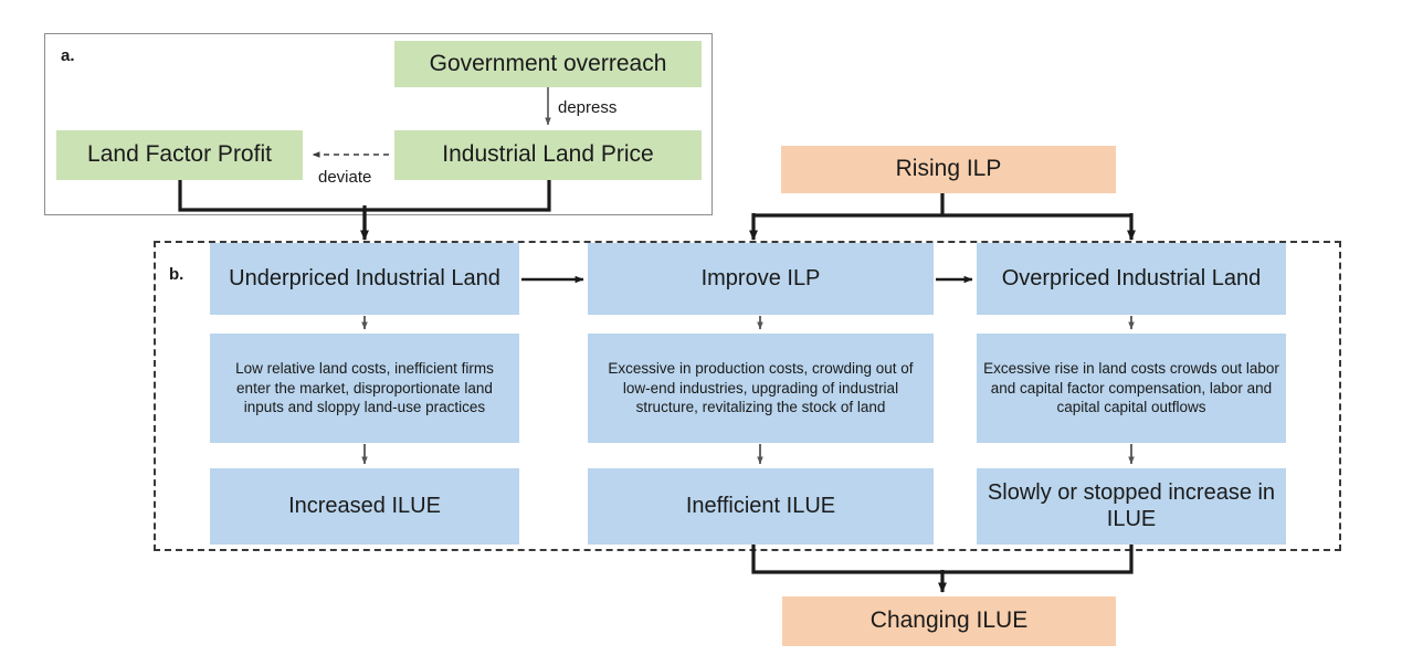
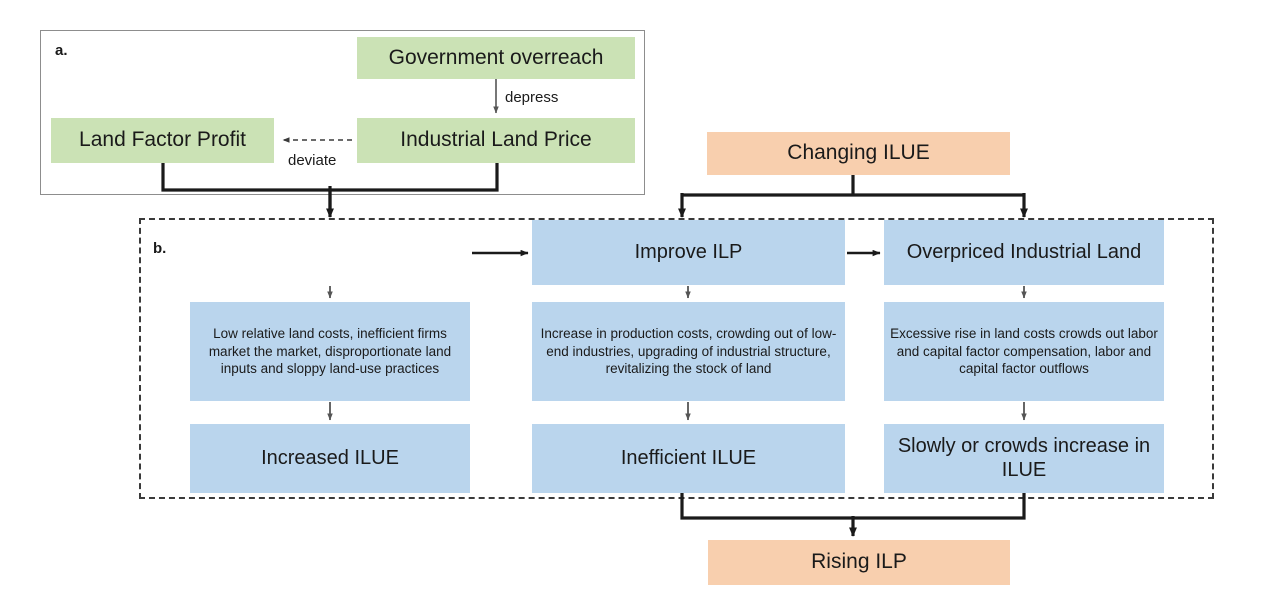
  a.
  Government overreach
  Industrial Land Price
  Land Factor Profit
  depress
  deviate
- Rising ILP
+ Changing ILUE
  b.
- Underpriced Industrial Land
- Low relative land costs, inefficient firms enter the market, disproportionate land inputs and sloppy land-use practices
+ Low relative land costs, inefficient firms market the market, disproportionate land inputs and sloppy land-use practices
  Increased ILUE
  Improve ILP
- Excessive in production costs, crowding out of low-end industries, upgrading of industrial structure, revitalizing the stock of land
+ Increase in production costs, crowding out of low-end industries, upgrading of industrial structure, revitalizing the stock of land
  Inefficient ILUE
  Overpriced Industrial Land
- Excessive rise in land costs crowds out labor and capital factor compensation, labor and capital capital outflows
+ Excessive rise in land costs crowds out labor and capital factor compensation, labor and capital factor outflows
- Slowly or stopped increase in ILUE
+ Slowly or crowds increase in ILUE
- Changing ILUE
+ Rising ILP
